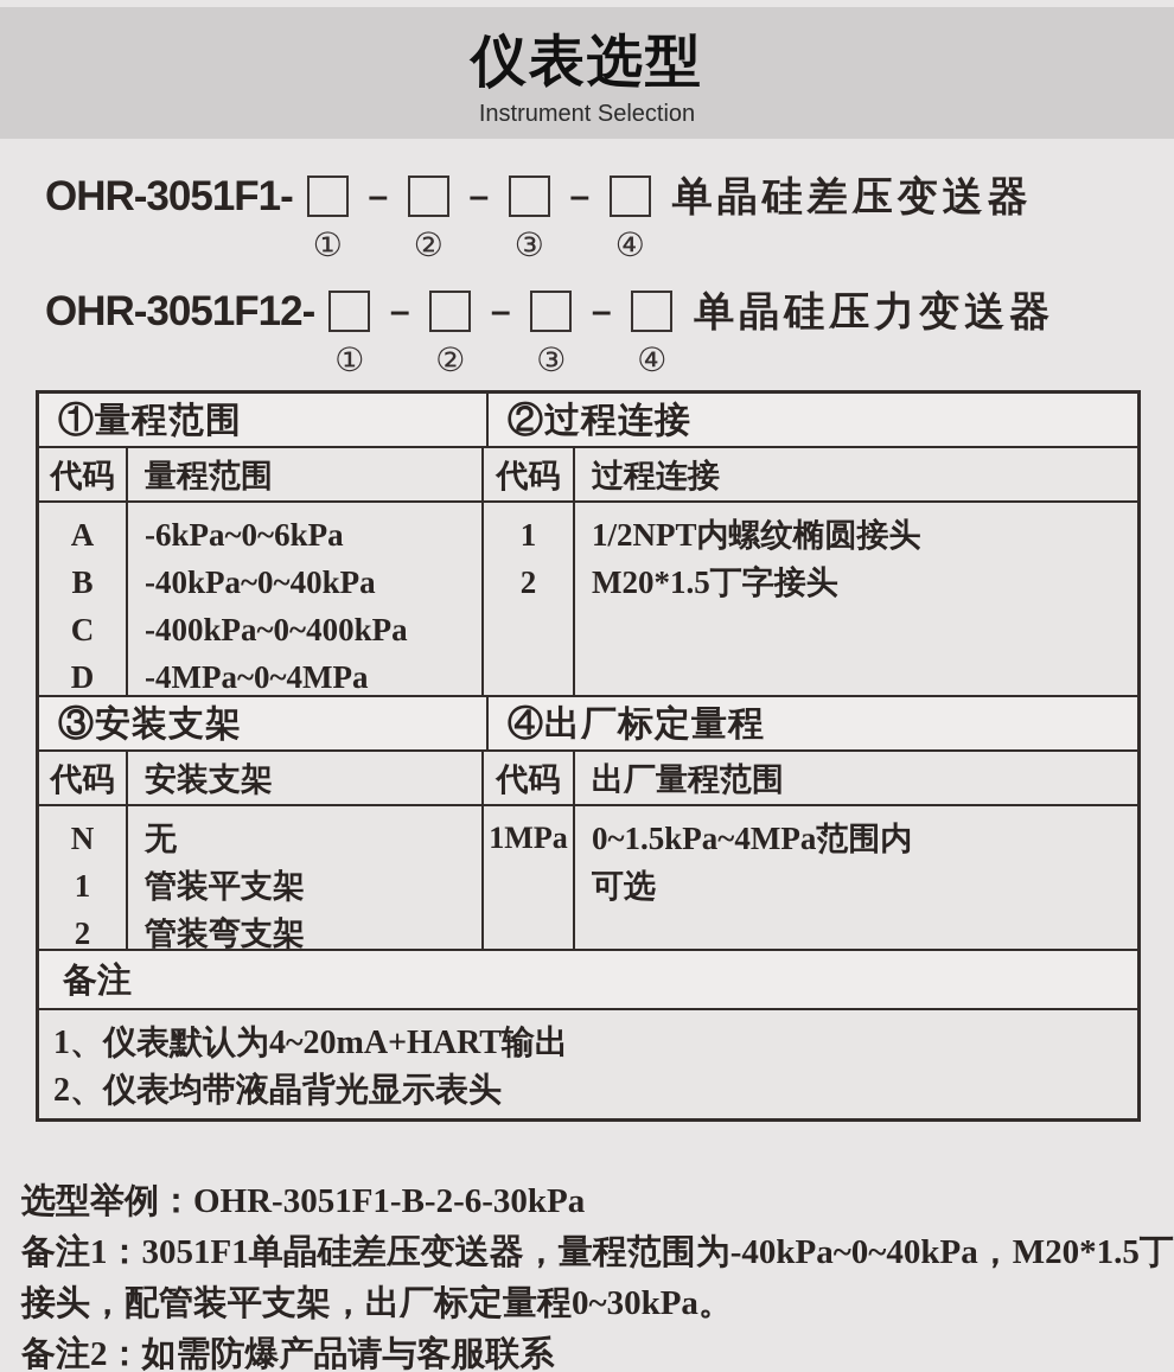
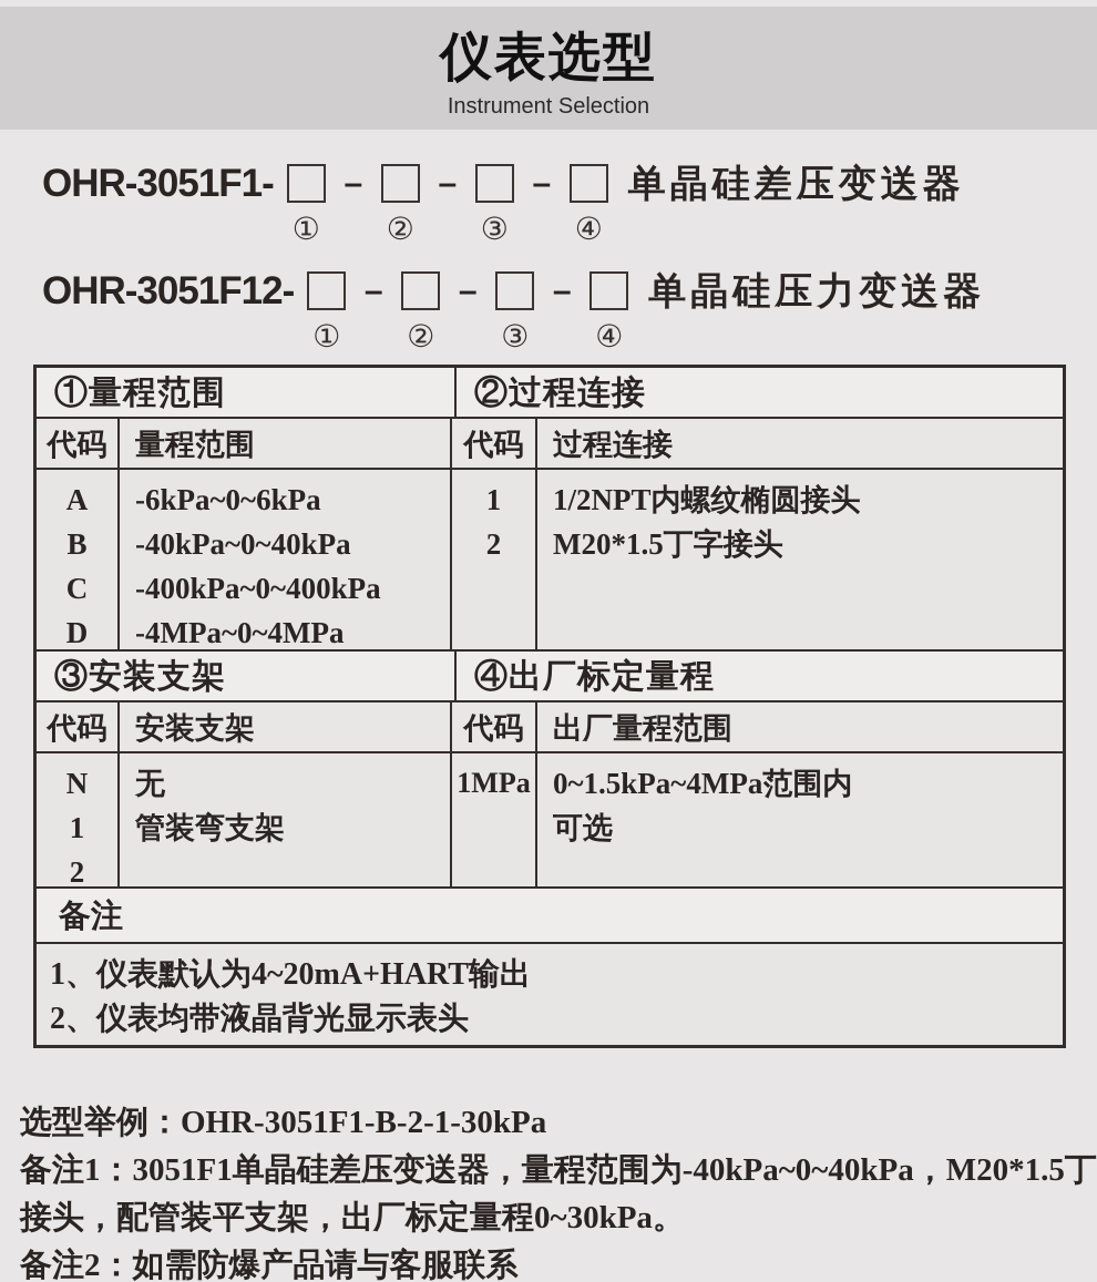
  仪表选型
  Instrument Selection
  OHR-3051F1-
  ①
  –
  ②
  –
  ③
  –
  ④
  单晶硅差压变送器
  OHR-3051F12-
  ①
  –
  ②
  –
  ③
  –
  ④
  单晶硅压力变送器
  ①量程范围
  ②过程连接
  代码
  量程范围
  代码
  过程连接
  A
  B
  C
  D
  -6kPa~0~6kPa
  -40kPa~0~40kPa
  -400kPa~0~400kPa
  -4MPa~0~4MPa
  1
  2
  1/2NPT内螺纹椭圆接头
  M20*1.5丁字接头
  ③安装支架
  ④出厂标定量程
  代码
  安装支架
  代码
  出厂量程范围
  N
  1
  2
  无
- 管装平支架
  管装弯支架
  1MPa
  0~1.5kPa~4MPa范围内
  可选
  备注
  1、仪表默认为4~20mA+HART输出
  2、仪表均带液晶背光显示表头
  选型举例：
- OHR-3051F1-B-2-6-30kPa
+ OHR-3051F1-B-2-1-30kPa
  备注1：3051F1单晶硅差压变送器，量程范围为-40kPa~0~40kPa，M20*1.5丁
  接头，配管装平支架，出厂标定量程0~30kPa。
  备注2：如需防爆产品请与客服联系
